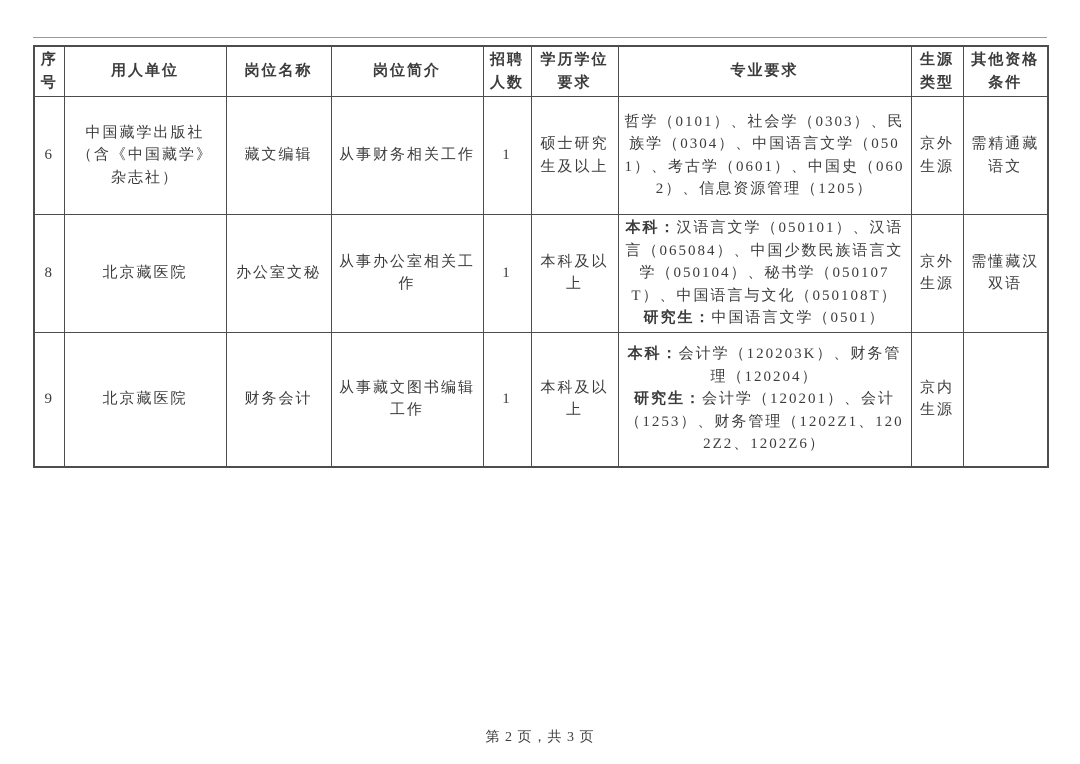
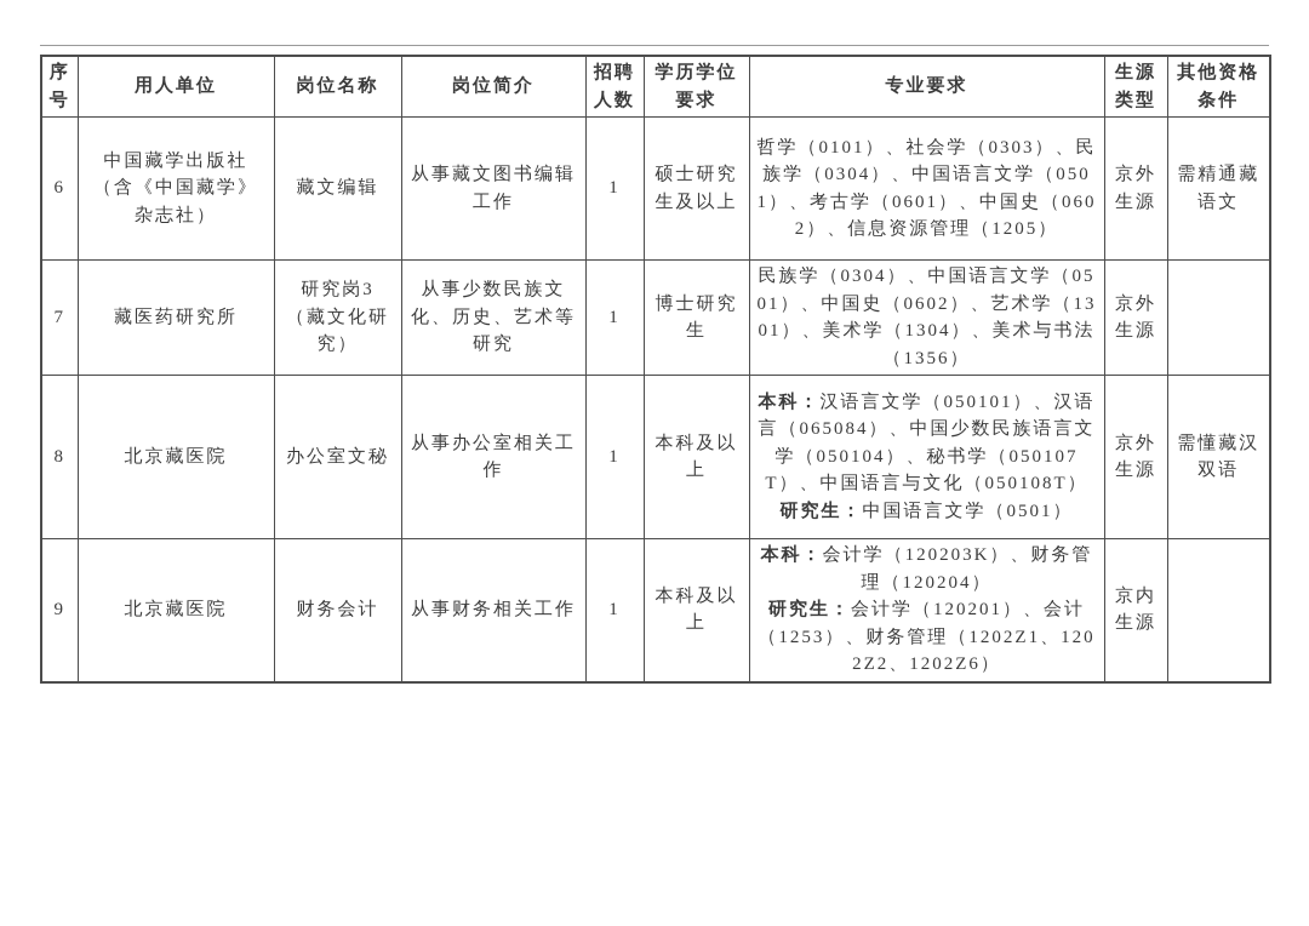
  序号	用人单位	岗位名称	岗位简介	招聘人数	学历学位要求	专业要求	生源类型	其他资格条件
- 6	中国藏学出版社（含《中国藏学》杂志社）	藏文编辑	从事财务相关工作	1	硕士研究生及以上	哲学（0101）、社会学（0303）、民族学（0304）、中国语言文学（0501）、考古学（0601）、中国史（0602）、信息资源管理（1205）	京外生源	需精通藏语文
+ 6	中国藏学出版社（含《中国藏学》杂志社）	藏文编辑	从事藏文图书编辑工作	1	硕士研究生及以上	哲学（0101）、社会学（0303）、民族学（0304）、中国语言文学（0501）、考古学（0601）、中国史（0602）、信息资源管理（1205）	京外生源	需精通藏语文
+ 7	藏医药研究所	研究岗3（藏文化研究）	从事少数民族文化、历史、艺术等研究	1	博士研究生	民族学（0304）、中国语言文学（0501）、中国史（0602）、艺术学（1301）、美术学（1304）、美术与书法（1356）	京外生源
  8	北京藏医院	办公室文秘	从事办公室相关工作	1	本科及以上	本科：汉语言文学（050101）、汉语言（065084）、中国少数民族语言文学（050104）、秘书学（050107T）、中国语言与文化（050108T）研究生：中国语言文学（0501）	京外生源	需懂藏汉双语
- 9	北京藏医院	财务会计	从事藏文图书编辑工作	1	本科及以上	本科：会计学（120203K）、财务管理（120204）研究生：会计学（120201）、会计（1253）、财务管理（1202Z1、1202Z2、1202Z6）	京内生源
+ 9	北京藏医院	财务会计	从事财务相关工作	1	本科及以上	本科：会计学（120203K）、财务管理（120204）研究生：会计学（120201）、会计（1253）、财务管理（1202Z1、1202Z2、1202Z6）	京内生源
- 第 2 页，共 3 页
